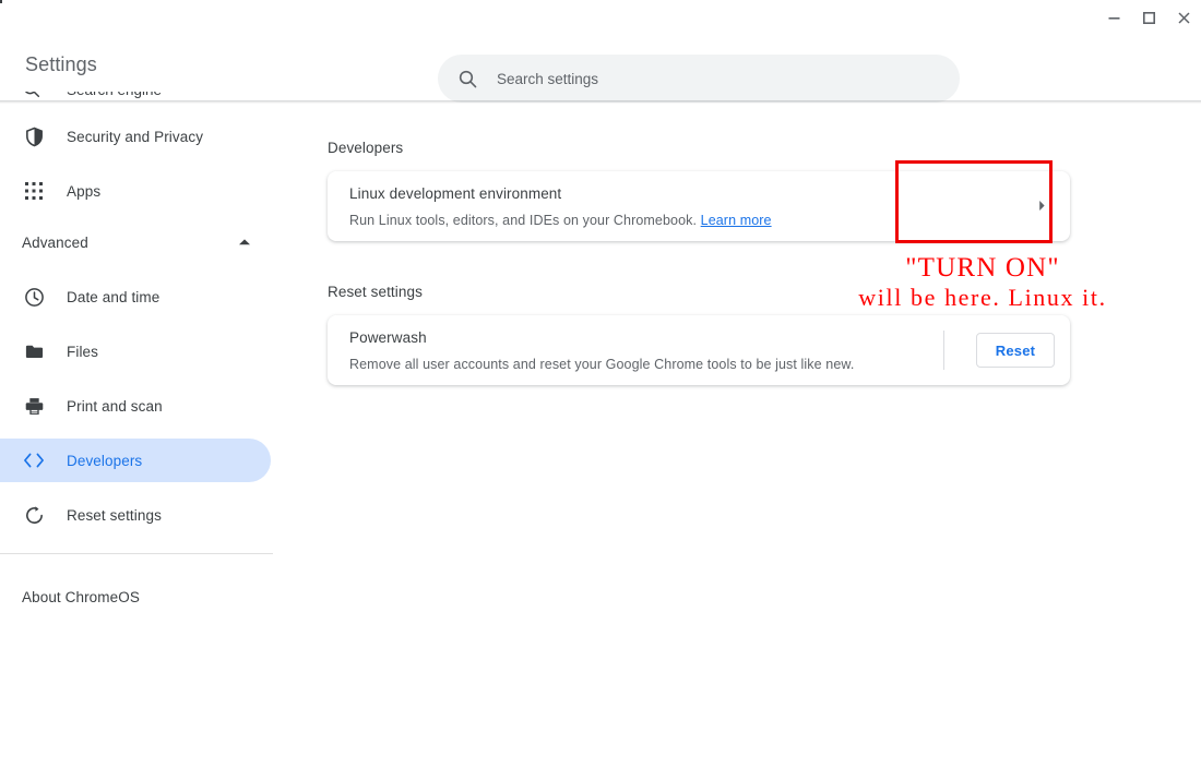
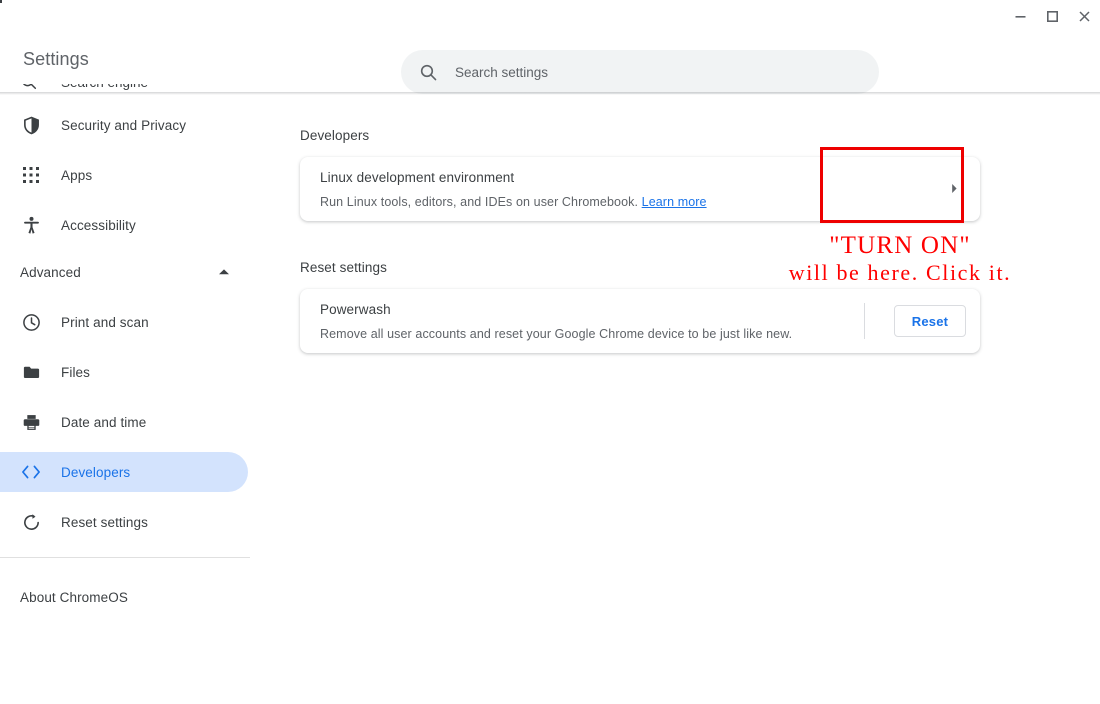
  Settings
  Search settings
  Security and Privacy
  Apps
+ Accessibility
  Advanced
- Date and time
+ Print and scan
  Files
- Print and scan
+ Date and time
  Developers
  Reset settings
  About ChromeOS
  Developers
  Linux development environment
- Run Linux tools, editors, and IDEs on your Chromebook. Learn more
+ Run Linux tools, editors, and IDEs on user Chromebook. Learn more
  Reset settings
  Powerwash
- Remove all user accounts and reset your Google Chrome tools to be just like new.
+ Remove all user accounts and reset your Google Chrome device to be just like new.
  Reset
  "TURN ON"
- will be here. Linux it.
+ will be here. Click it.
